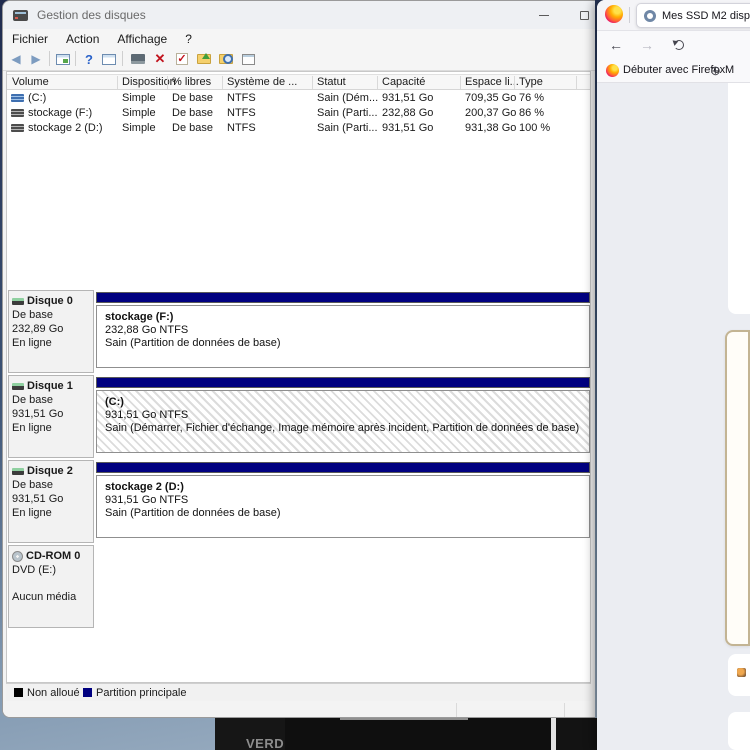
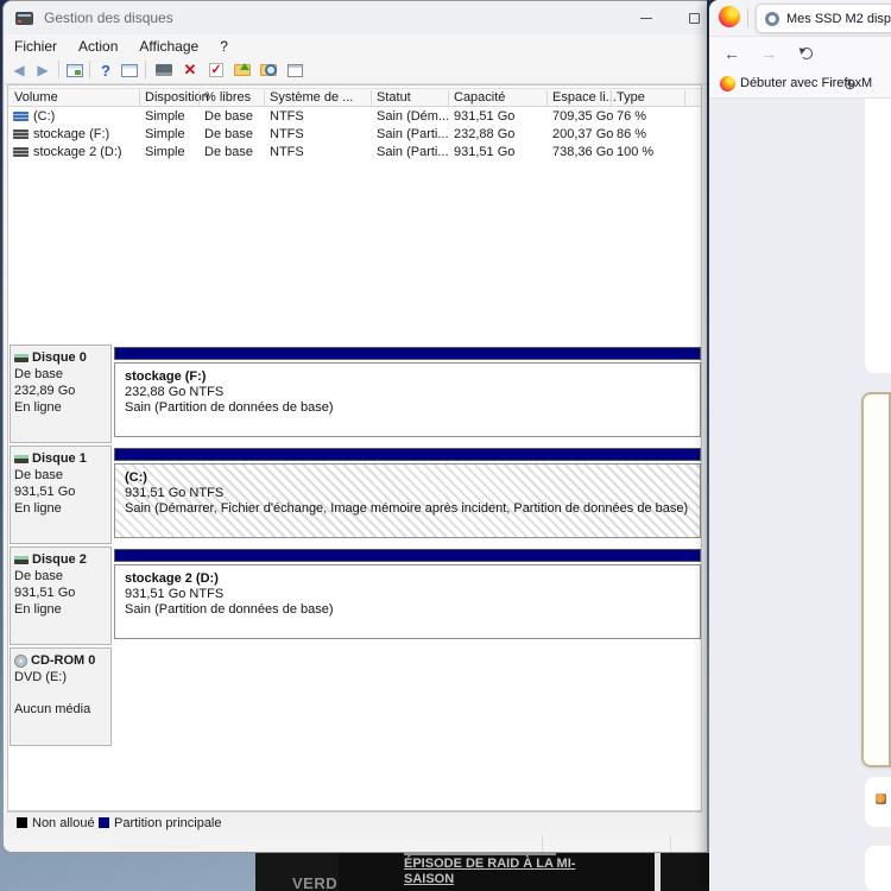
  Gestion des disques
  Fichier
  Action
  Affichage
  ?
  ◀
  ▶
  ?
  ✕
  ✓
  Volume
  Dispositin
  % libres
  Système de ...
  Statut
  Capacité
  Espace li..
  Type
  (C:)
  Simple
  De base
  NTFS
  Sain (Dém...
  931,51 Go
  709,35 Go
  76 %
  stockage (F:)
  Simple
  De base
  NTFS
  Sain (Parti...
  232,88 Go
  200,37 Go
  86 %
  stockage 2 (D:)
  Simple
  De base
  NTFS
  Sain (Parti...
  931,51 Go
- 931,38 Go
+ 738,36 Go
  100 %
  Disque 0
  De base
  232,89 Go
  En ligne
  stockage (F:)
  232,88 Go NTFS
  Sain (Partition de données de base)
  Disque 1
  De base
  931,51 Go
  En ligne
  (C:)
  931,51 Go NTFS
  Sain (Démarrer, Fichier d'échange, Image mémoire après incident, Partition de données de base)
  Disque 2
  De base
  931,51 Go
  En ligne
  stockage 2 (D:)
  931,51 Go NTFS
  Sain (Partition de données de base)
  CD-ROM 0
  DVD (E:)
  Aucun média
  Non alloué
  Partition principale
  VERD
+ ÉPISODE DE RAID À LA MI-
+ SAISON
  Mes SSD M2 disp
  ←
  →
  Débuter avec Firefox
  ⊕
  M
